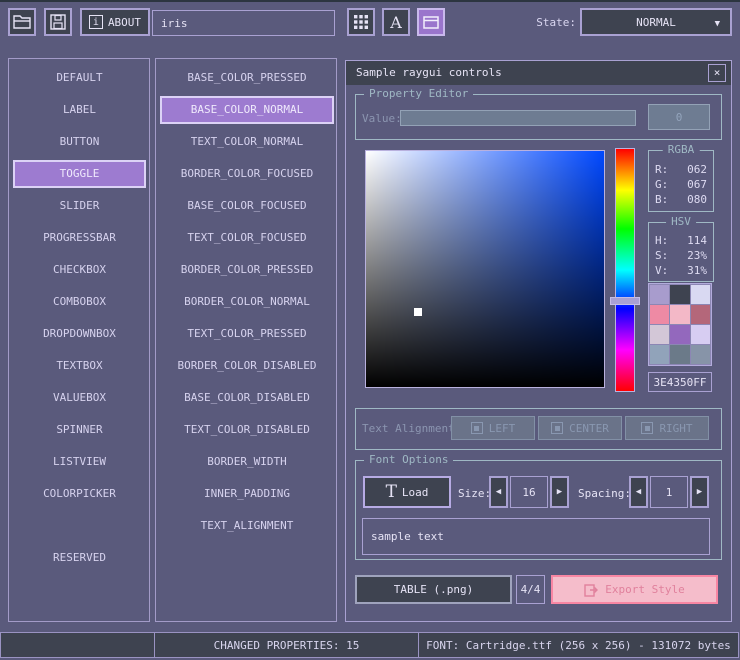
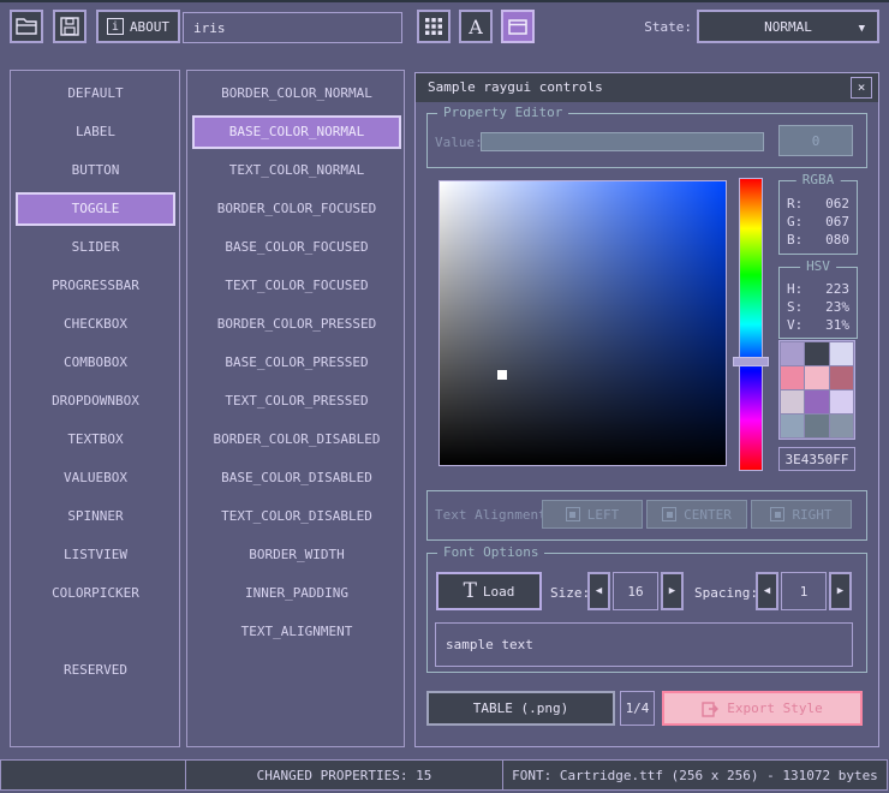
  i
  ABOUT
  iris
  A
  State:
  NORMAL
  ▼
  DEFAULT
  LABEL
  BUTTON
  TOGGLE
  SLIDER
  PROGRESSBAR
  CHECKBOX
  COMBOBOX
  DROPDOWNBOX
  TEXTBOX
  VALUEBOX
  SPINNER
  LISTVIEW
  COLORPICKER
  RESERVED
- BASE_COLOR_PRESSED
+ BORDER_COLOR_NORMAL
  BASE_COLOR_NORMAL
  TEXT_COLOR_NORMAL
  BORDER_COLOR_FOCUSED
  BASE_COLOR_FOCUSED
  TEXT_COLOR_FOCUSED
  BORDER_COLOR_PRESSED
- BORDER_COLOR_NORMAL
+ BASE_COLOR_PRESSED
  TEXT_COLOR_PRESSED
  BORDER_COLOR_DISABLED
  BASE_COLOR_DISABLED
  TEXT_COLOR_DISABLED
  BORDER_WIDTH
  INNER_PADDING
  TEXT_ALIGNMENT
  Sample raygui controls
  ×
  Property Editor
  Value:
  0
  RGBA
  R:
  062
  G:
  067
  B:
  080
  HSV
  H:
- 114
+ 223
  S:
  23%
  V:
  31%
  3E4350FF
  Text Alignmen
  LEFT
  CENTER
  RIGHT
  Font Options
  T
  Load
  Size:
  ◀
  16
  ▶
  Spacing:
  ◀
  1
  ▶
  sample text
  TABLE (.png)
- 4/4
+ 1/4
  Export Style
  CHANGED PROPERTIES: 15
  FONT: Cartridge.ttf (256 x 256) - 131072 bytes
